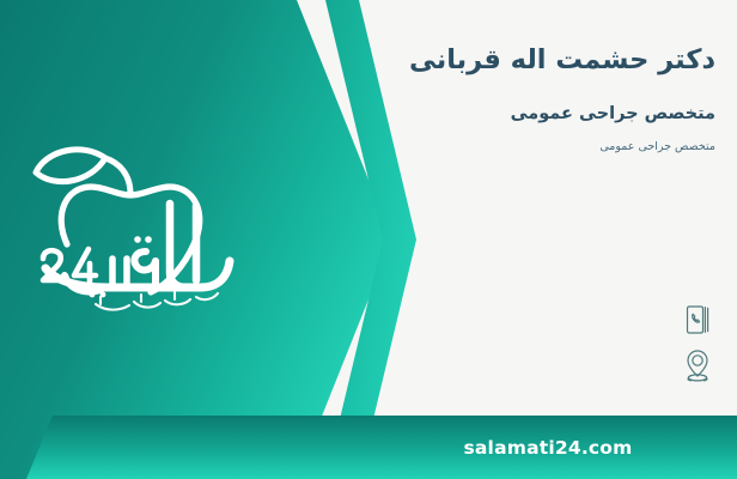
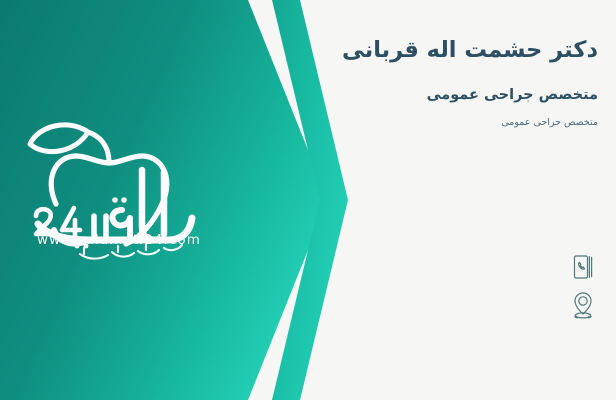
+ www.salamati24.com
  دکتر حشمت اله قربانی
  متخصص جراحی عمومی
  متخصص جراحی عمومی
- salamati24.com
